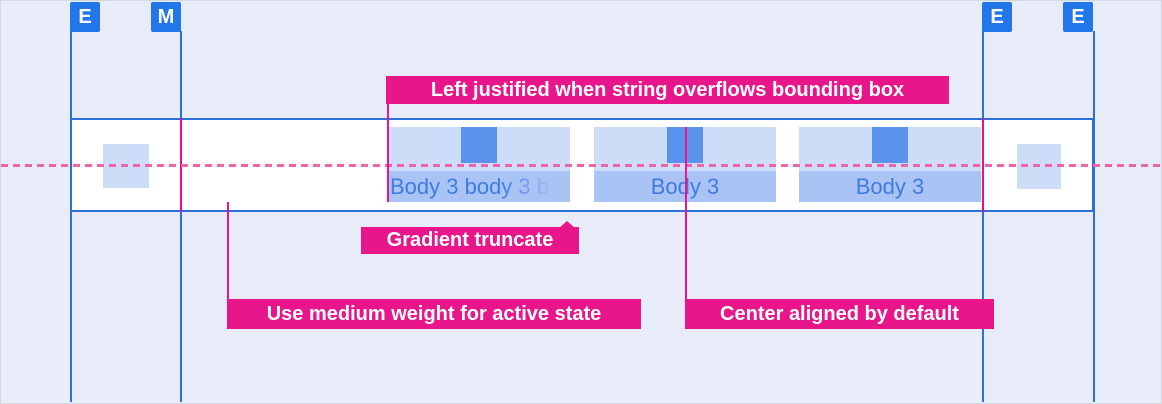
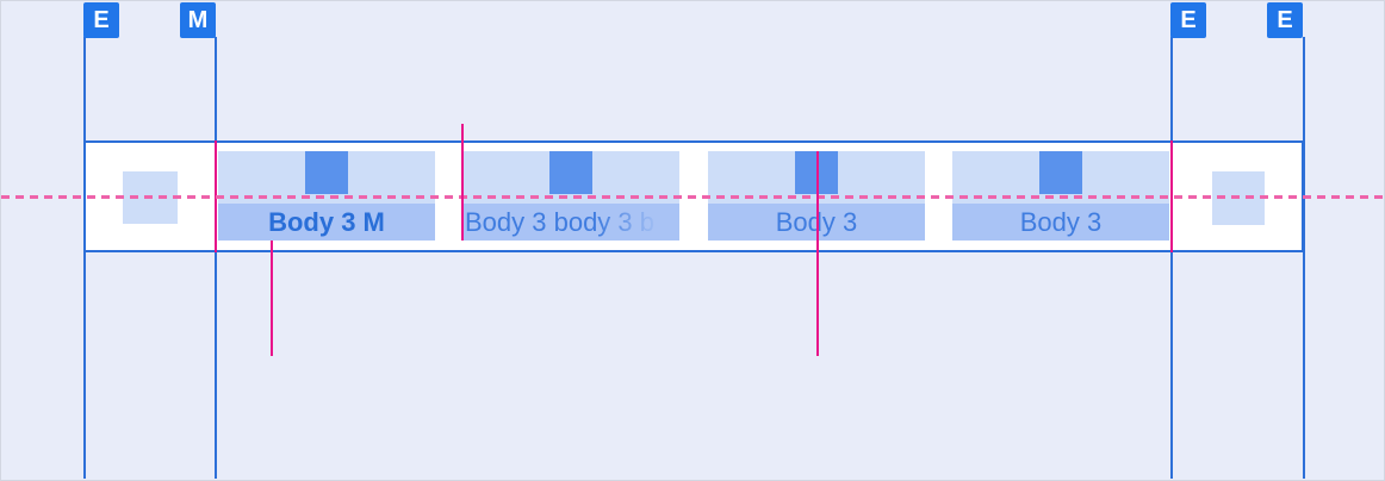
  E
  M
  E
  E
+ Body 3 M
  Body 3 bod
  Body 3
  Body 3
- Left justified when string overflows bounding box
- Gradient truncate
- Use medium weight for active state
- Center aligned by default
